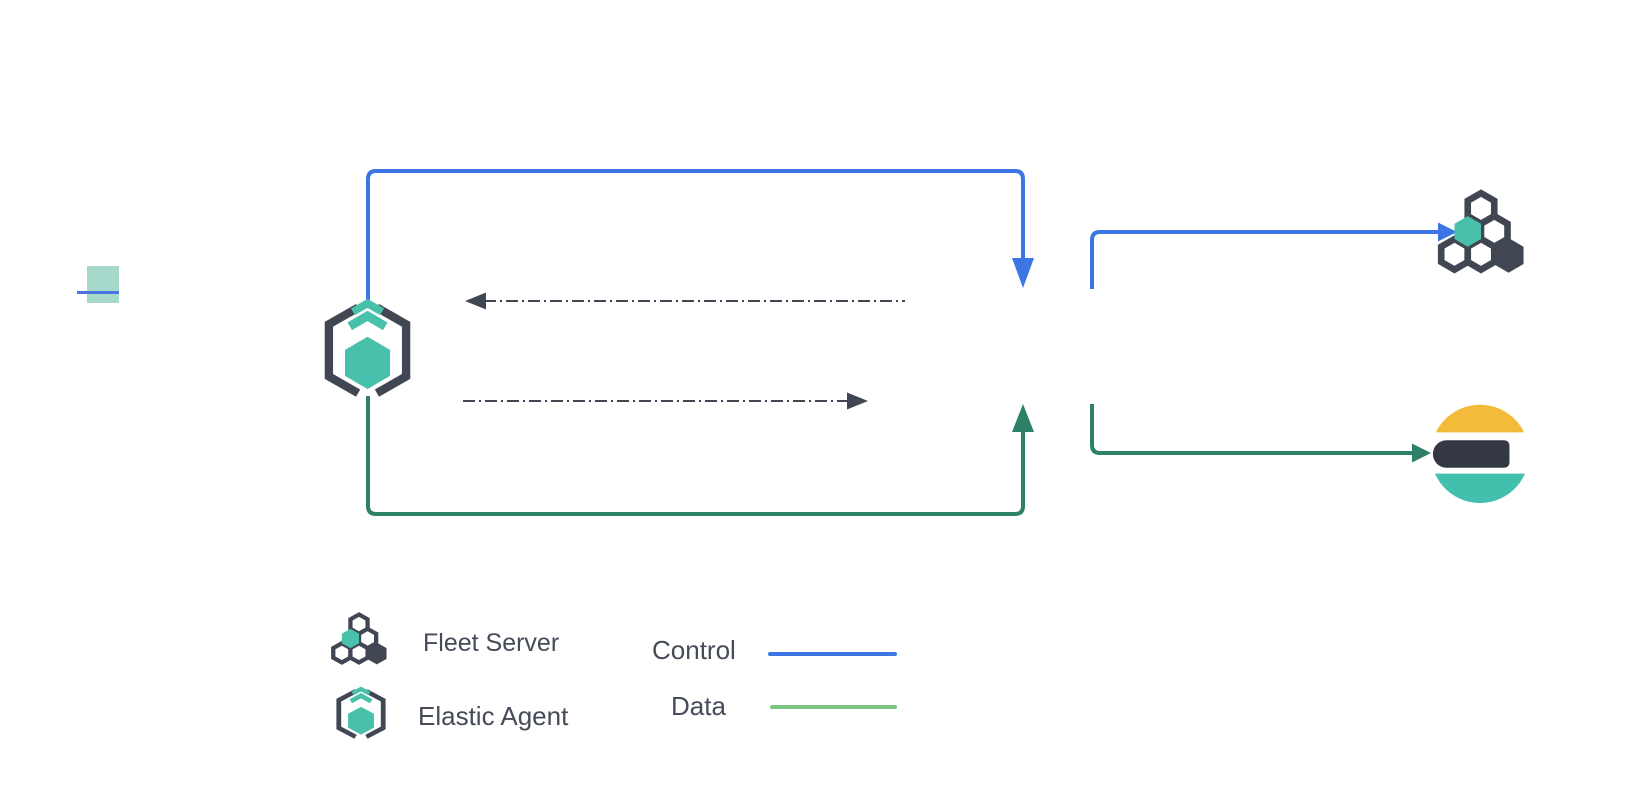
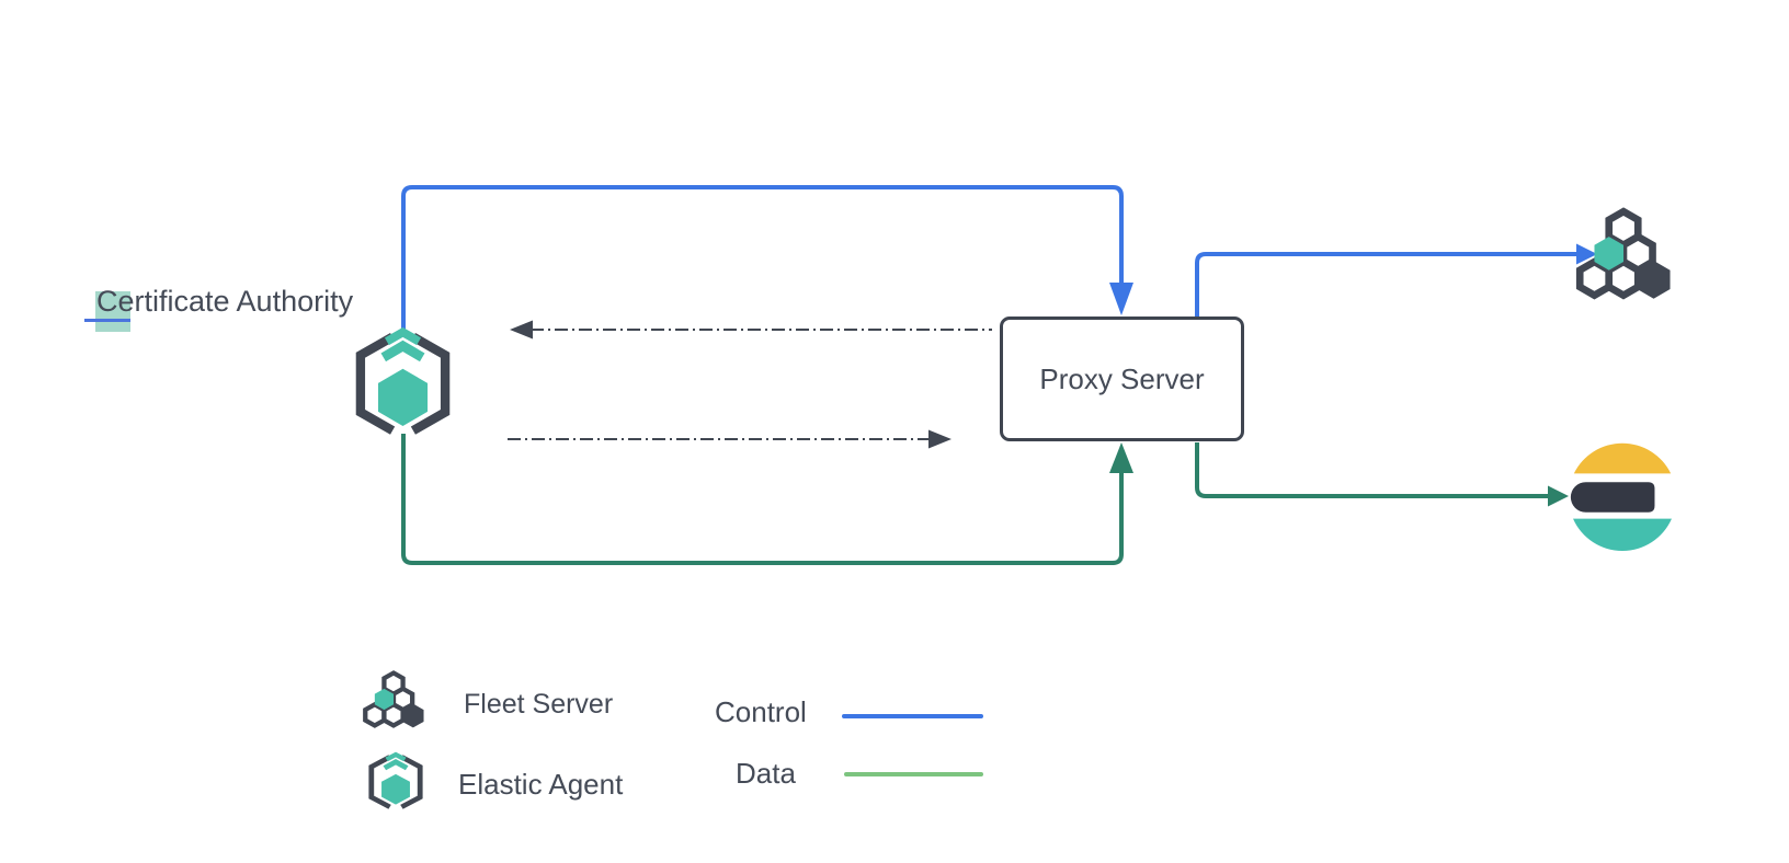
+ Certificate Authority
+ Proxy Server
  Fleet Server
  Elastic Agent
  Control
  Data
